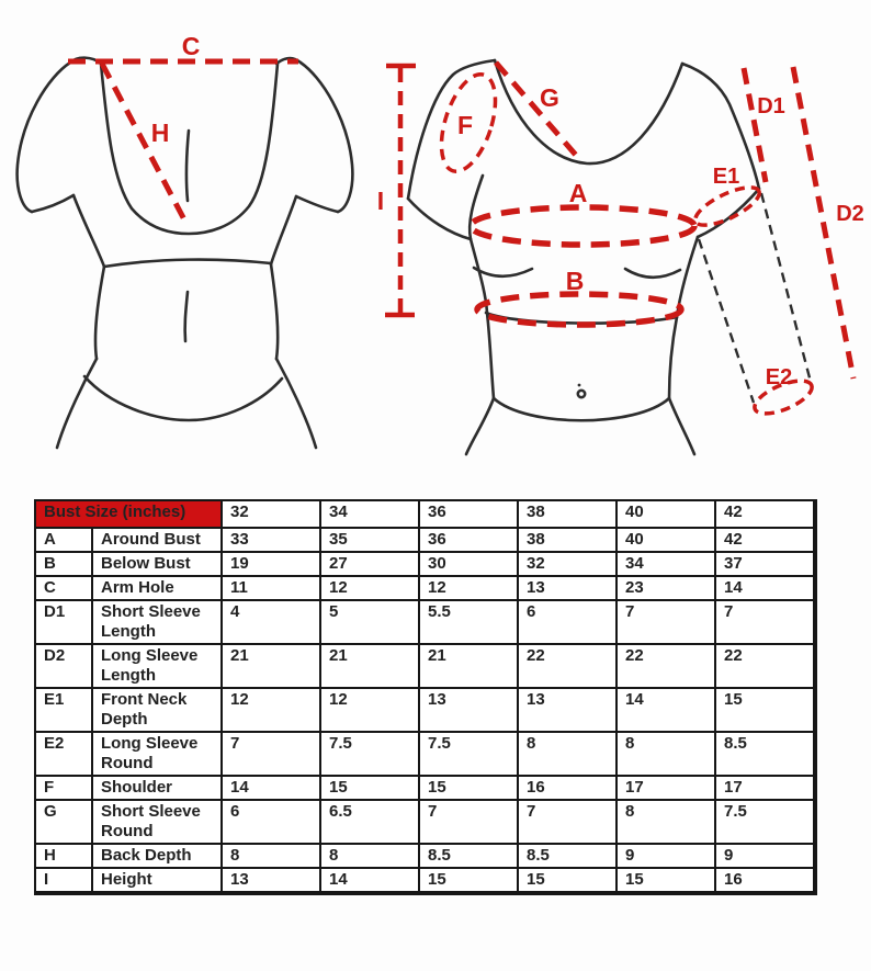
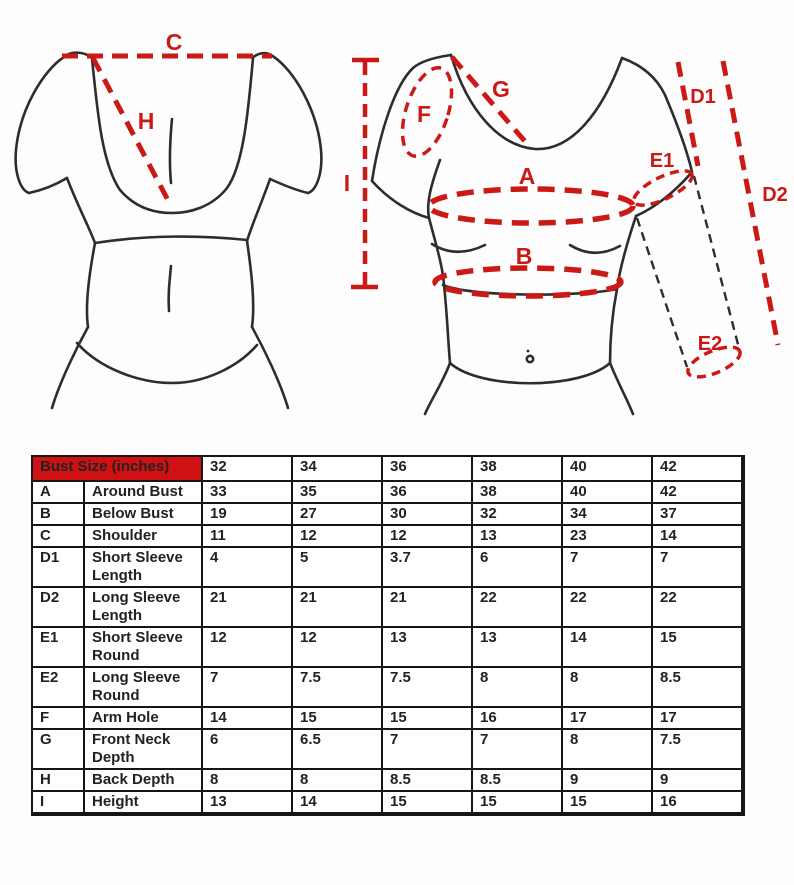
  C
  H
  G
  F
  I
  A
  B
  D1
  D2
  E1
  E2
  Bust Size (inches)	32	34	36	38	40	42
  A	Around Bust	33	35	36	38	40	42
  B	Below Bust	19	27	30	32	34	37
- C	Arm Hole	11	12	12	13	23	14
+ C	Shoulder	11	12	12	13	23	14
- D1	Short Sleeve Length	4	5	5.5	6	7	7
+ D1	Short Sleeve Length	4	5	3.7	6	7	7
  D2	Long Sleeve Length	21	21	21	22	22	22
- E1	Front Neck Depth	12	12	13	13	14	15
+ E1	Short Sleeve Round	12	12	13	13	14	15
  E2	Long Sleeve Round	7	7.5	7.5	8	8	8.5
- F	Shoulder	14	15	15	16	17	17
+ F	Arm Hole	14	15	15	16	17	17
- G	Short Sleeve Round	6	6.5	7	7	8	7.5
+ G	Front Neck Depth	6	6.5	7	7	8	7.5
  H	Back Depth	8	8	8.5	8.5	9	9
  I	Height	13	14	15	15	15	16
